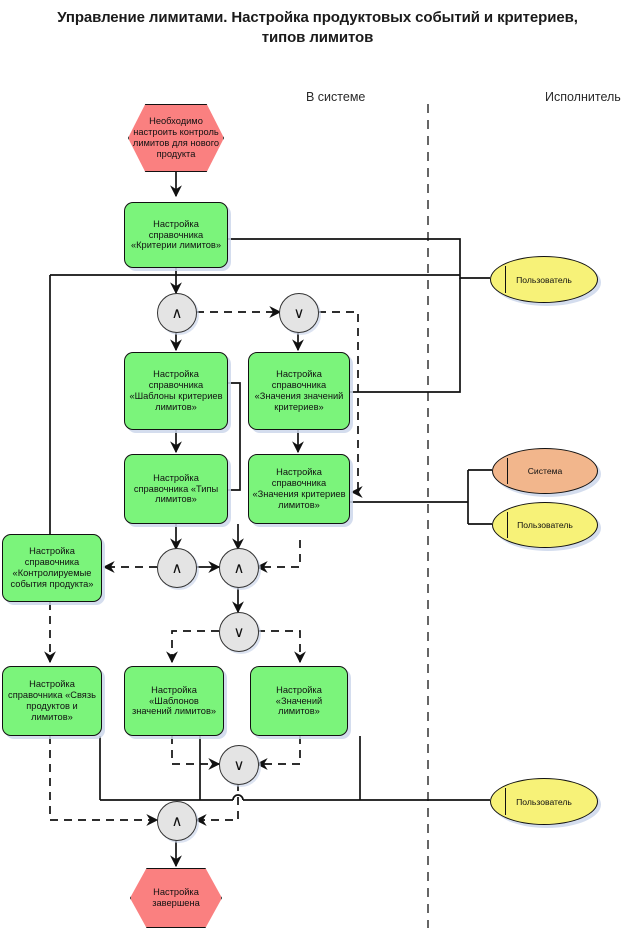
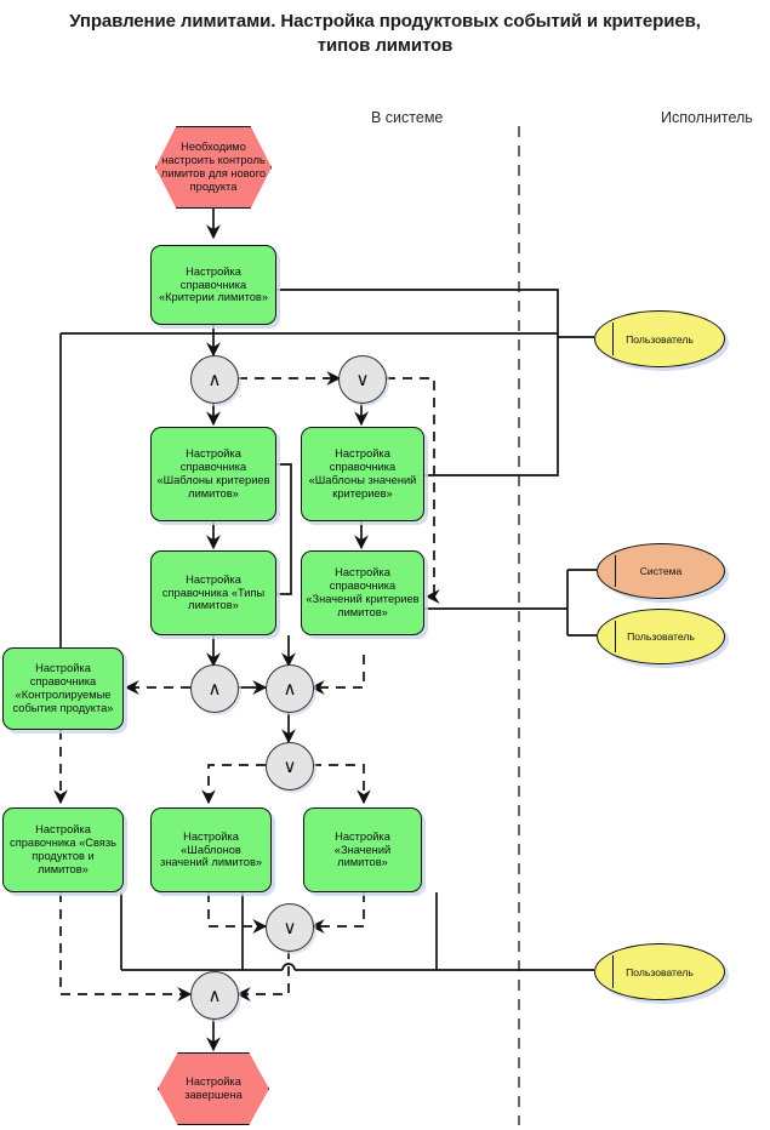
  Управление лимитами. Настройка продуктовых событий и критериев, типов лимитов
  В системе
  Исполнитель
  Необходимо настроить контроль лимитов для нового продукта
  Настройка справочника «Критерии лимитов»
  Настройка справочника «Шаблоны критериев лимитов»
  Настройка справочника «Типы лимитов»
- Настройка справочника «Значения значений критериев»
+ Настройка справочника «Шаблоны значений критериев»
- Настройка справочника «Значения критериев лимитов»
+ Настройка справочника «Значений критериев лимитов»
  Настройка справочника «Контролируемые события продукта»
  Настройка справочника «Связь продуктов и лимитов»
  Настройка «Шаблонов значений лимитов»
  Настройка «Значений лимитов»
  Настройка завершена
  ∧
  ∨
  ∧
  ∧
  ∨
  ∨
  ∧
  Пользователь
  Система
  Пользователь
  Пользователь
